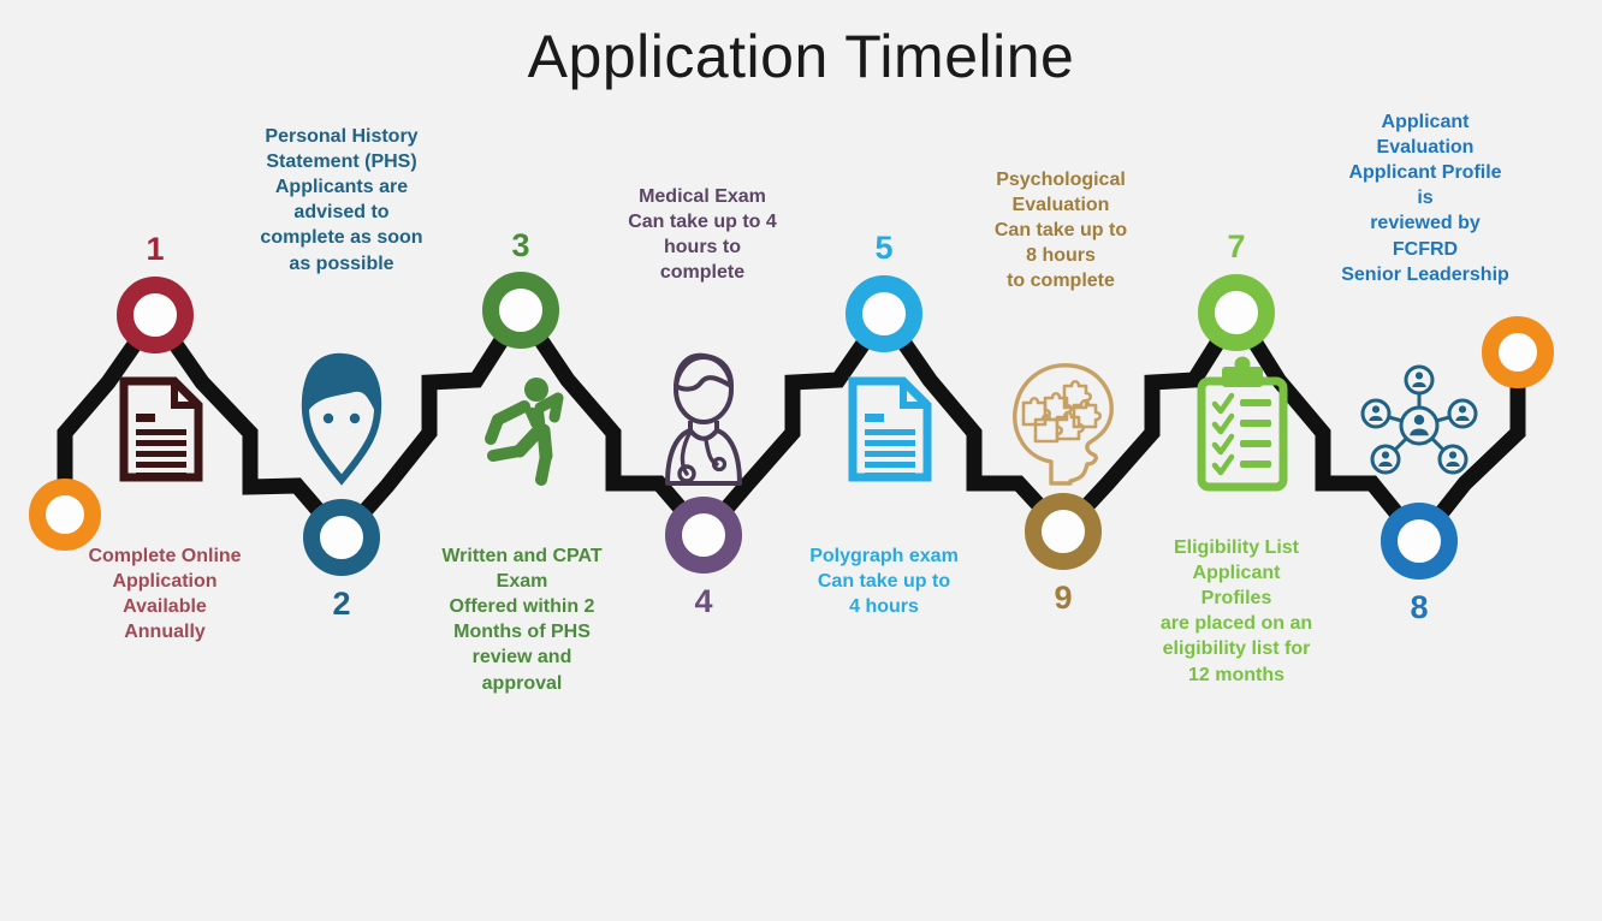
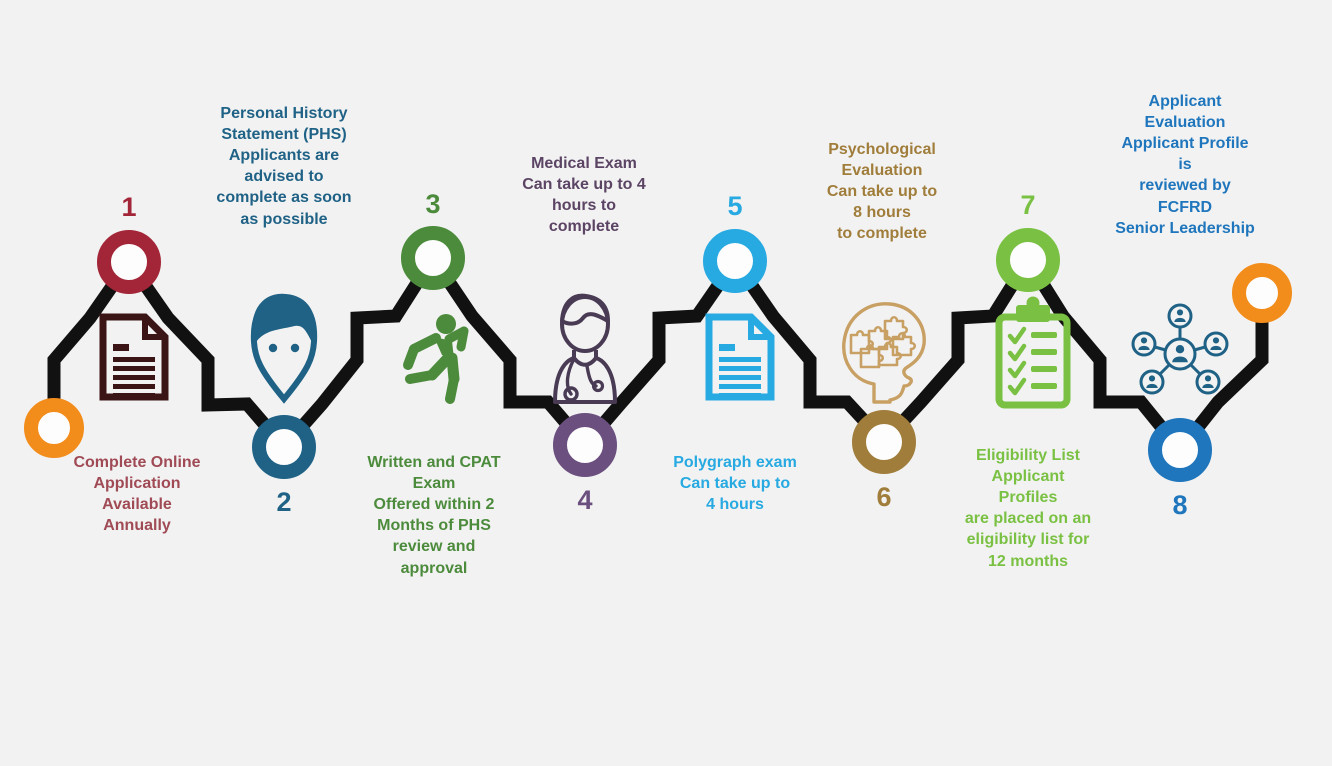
- Application Timeline
  Complete Online
  Application
  Available
  Annually
  Personal History
  Statement (PHS)
  Applicants are
  advised to
  complete as soon
  as possible
  Written and CPAT
  Exam
  Offered within 2
  Months of PHS
  review and
  approval
  Medical Exam
  Can take up to 4
  hours to
  complete
  Polygraph exam
  Can take up to
  4 hours
  Psychological
  Evaluation
  Can take up to
  8 hours
  to complete
  Eligibility List
  Applicant
  Profiles
  are placed on an
  eligibility list for
  12 months
  Applicant
  Evaluation
  Applicant Profile
  is
  reviewed by
  FCFRD
  Senior Leadership
  1
  2
  3
  4
  5
- 9
+ 6
  7
  8
